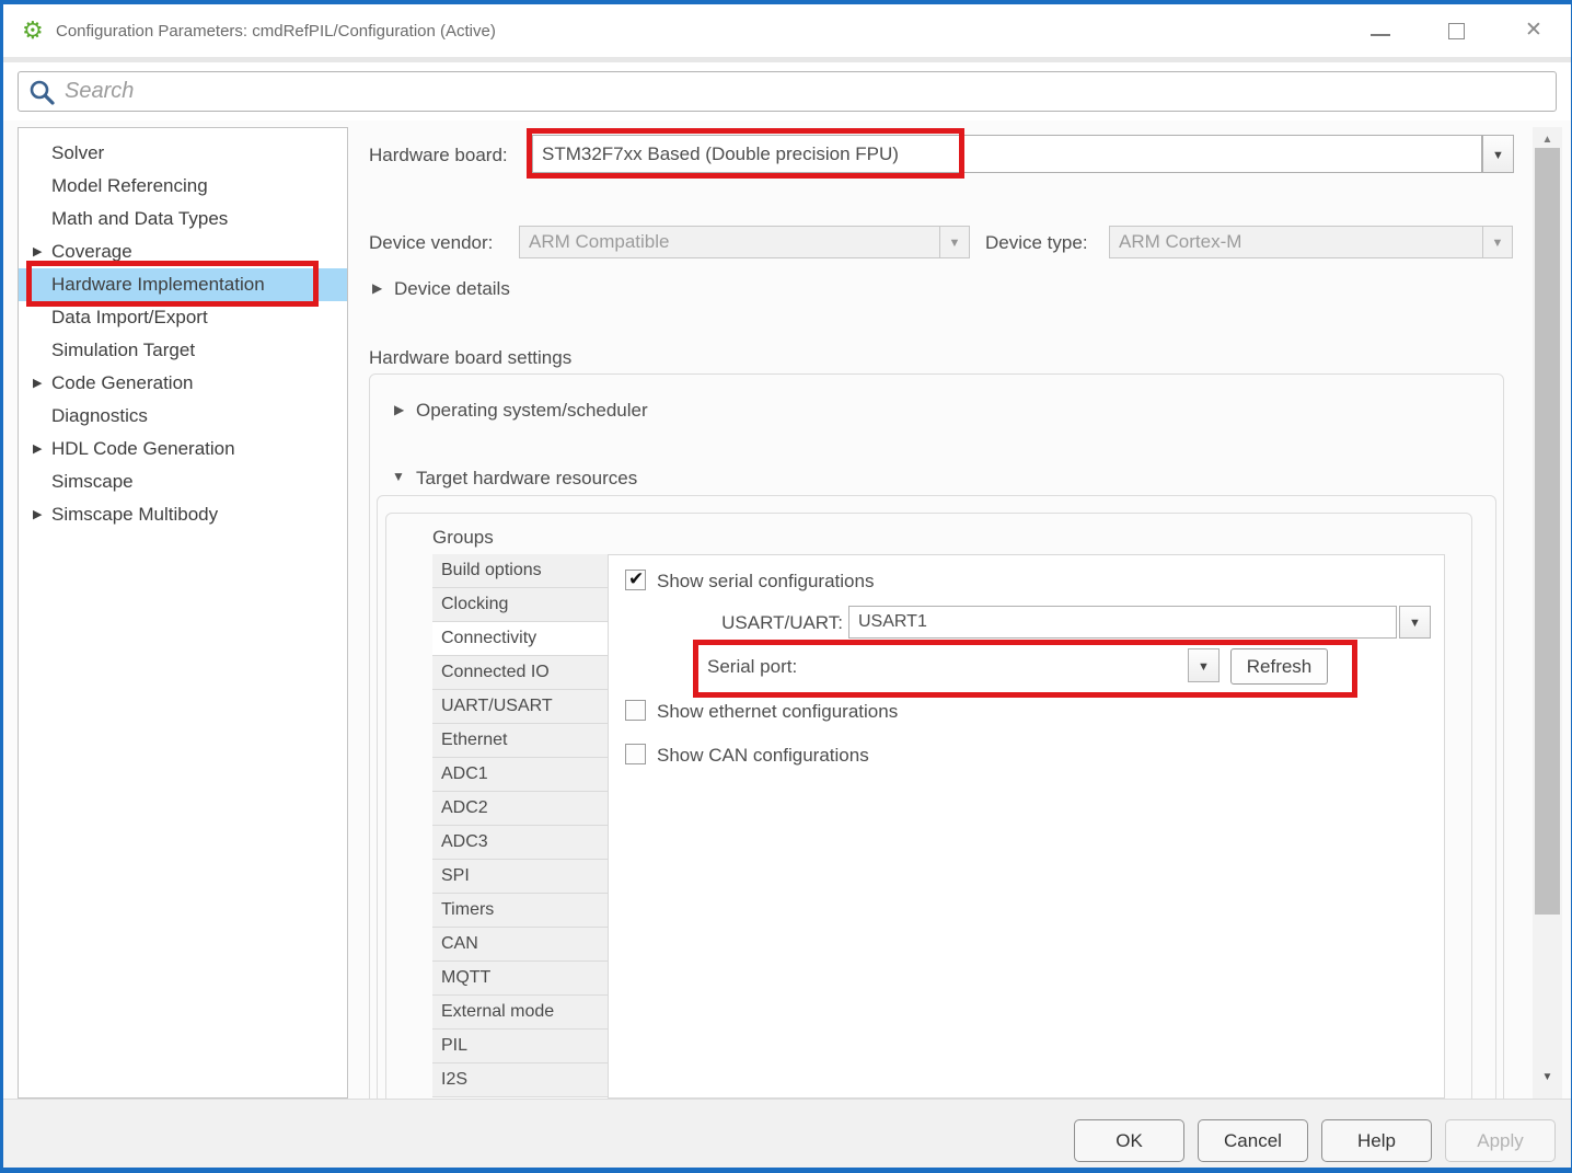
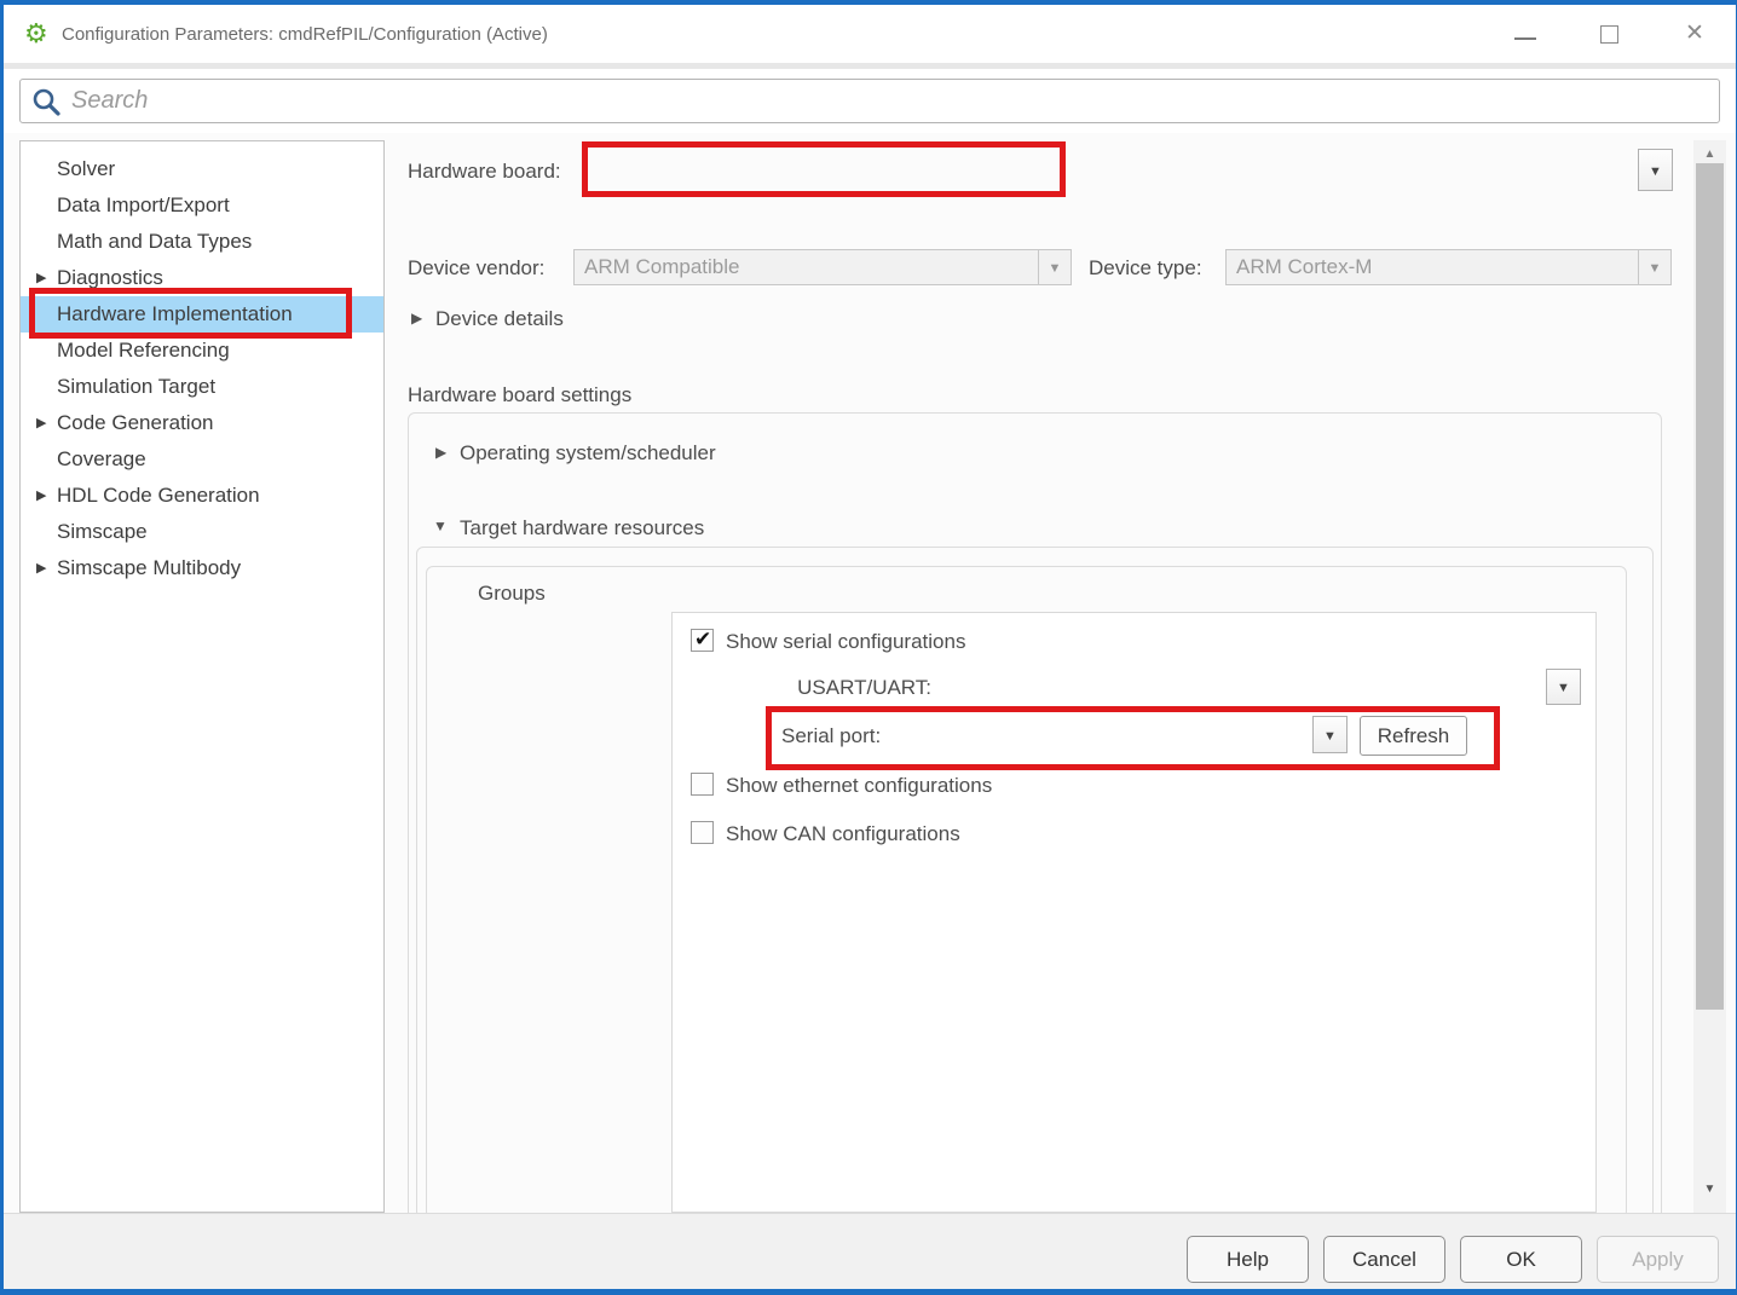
  ⚙
  Configuration Parameters: cmdRefPIL/Configuration (Active)
  ✕
  Search
  Solver
- Model Referencing
+ Data Import/Export
  Math and Data Types
  ▶
- Coverage
+ Diagnostics
  Hardware Implementation
- Data Import/Export
+ Model Referencing
  Simulation Target
  ▶
  Code Generation
- Diagnostics
+ Coverage
  ▶
  HDL Code Generation
  Simscape
  ▶
  Simscape Multibody
  Hardware board:
- STM32F7xx Based (Double precision FPU)
  ▼
  Device vendor:
  ARM Compatible
  ▼
  Device type:
  ARM Cortex-M
  ▼
  ▶
  Device details
  Hardware board settings
  ▶
  Operating system/scheduler
  ▼
  Target hardware resources
  Groups
- Build options
- Clocking
- Connectivity
- Connected IO
- UART/USART
- Ethernet
- ADC1
- ADC2
- ADC3
- SPI
- Timers
- CAN
- MQTT
- External mode
- PIL
- I2S
  Show serial configurations
  USART/UART:
- USART1
  ▼
  Serial port:
  ▼
  Refresh
  Show ethernet configurations
  Show CAN configurations
  ▲
  ▼
- OK
+ Help
  Cancel
- Help
+ OK
  Apply
